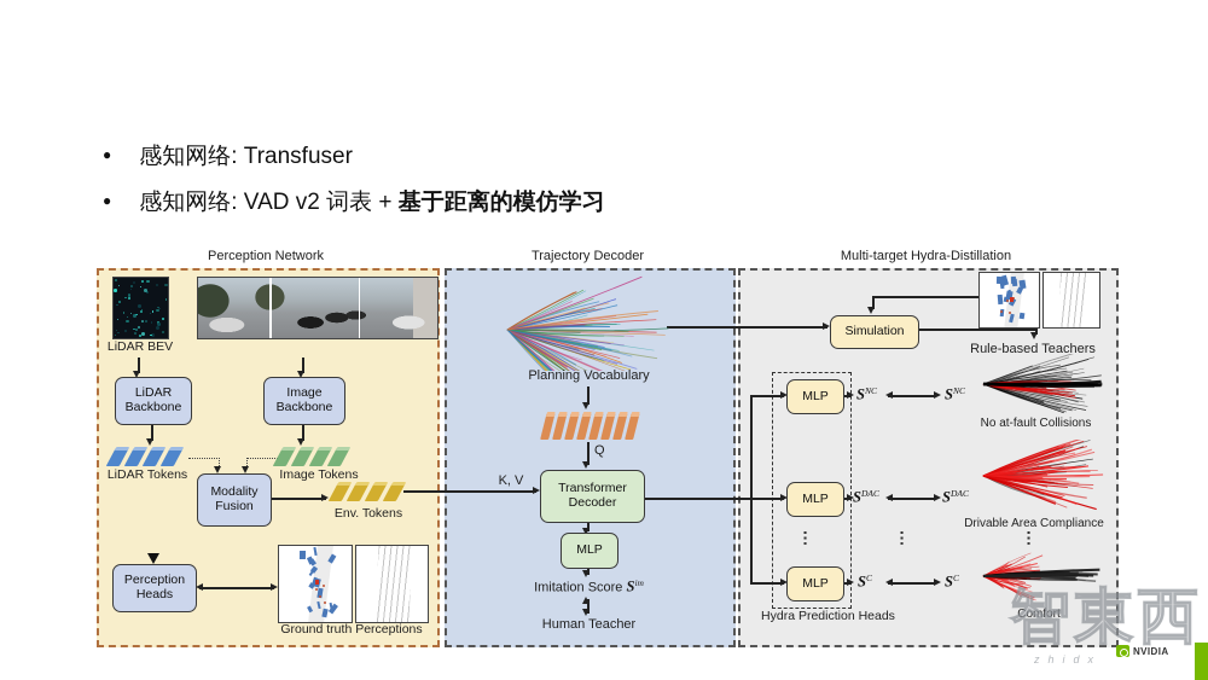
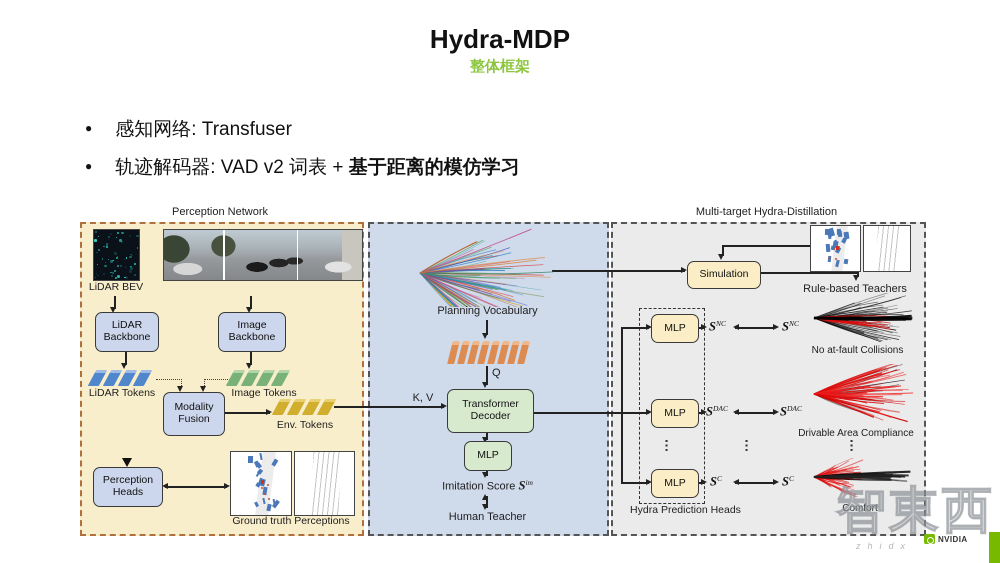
+ Hydra-MDP
+ 整体框架
  ●
  感知网络: Transfuser
  ●
- 感知网络: VAD v2 词表 + 基于距离的模仿学习
+ 轨迹解码器: VAD v2 词表 + 基于距离的模仿学习
  Perception Network
- Trajectory Decoder
  Multi-target Hydra-Distillation
  LiDAR BEV
  LiDAR Backbone
  Image Backbone
  LiDAR Tokens
  Image Tokens
  Modality Fusion
  Env. Tokens
  K, V
  Perception Heads
  Ground truth Perceptions
  Planning Vocabulary
  Q
  Transformer Decoder
  MLP
  Imitation Score Sim
  Human Teacher
  Simulation
  Rule-based Teachers
  MLP
  MLP
  MLP
  SNC
  SNC
  No at-fault Collisions
  SDAC
  SDAC
  Drivable Area Compliance
  SC
  SC
  Comfort
  Hydra Prediction Heads
  智東西
  zhidx
  NVIDIA
